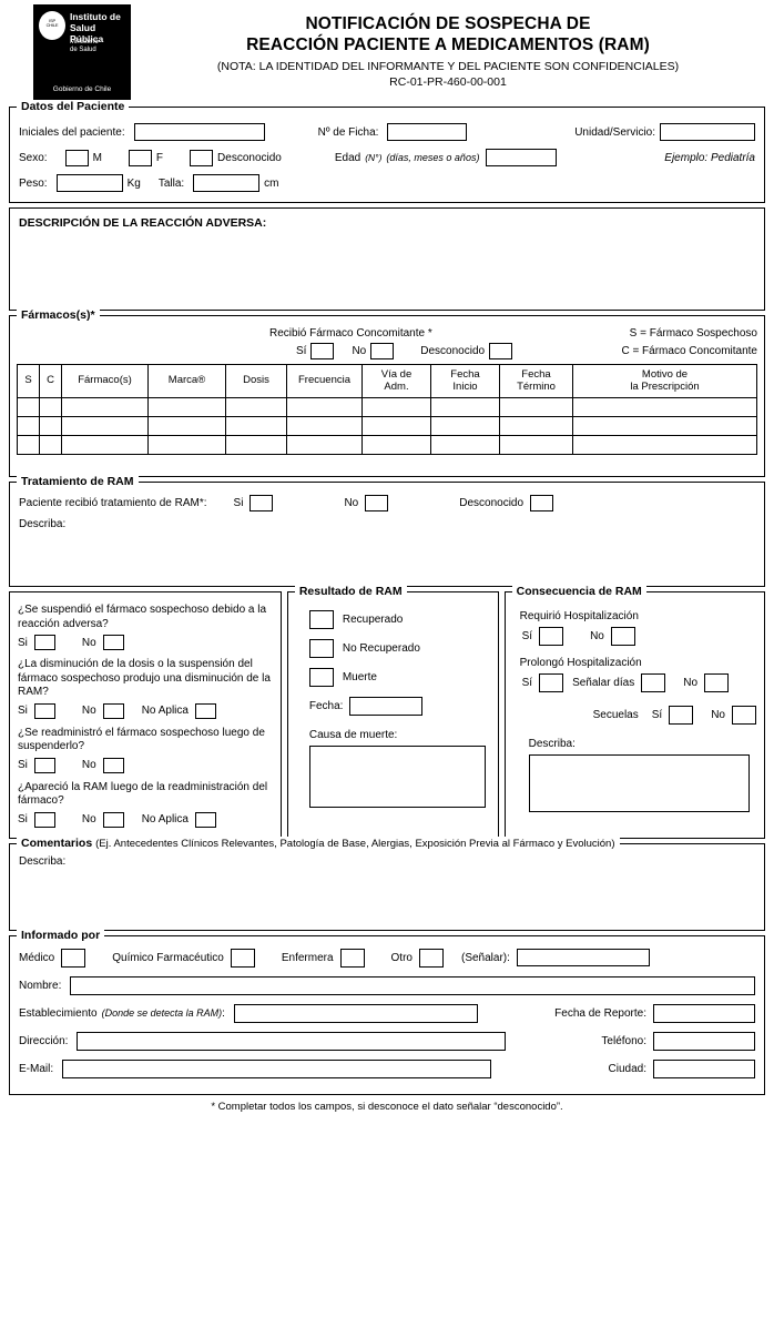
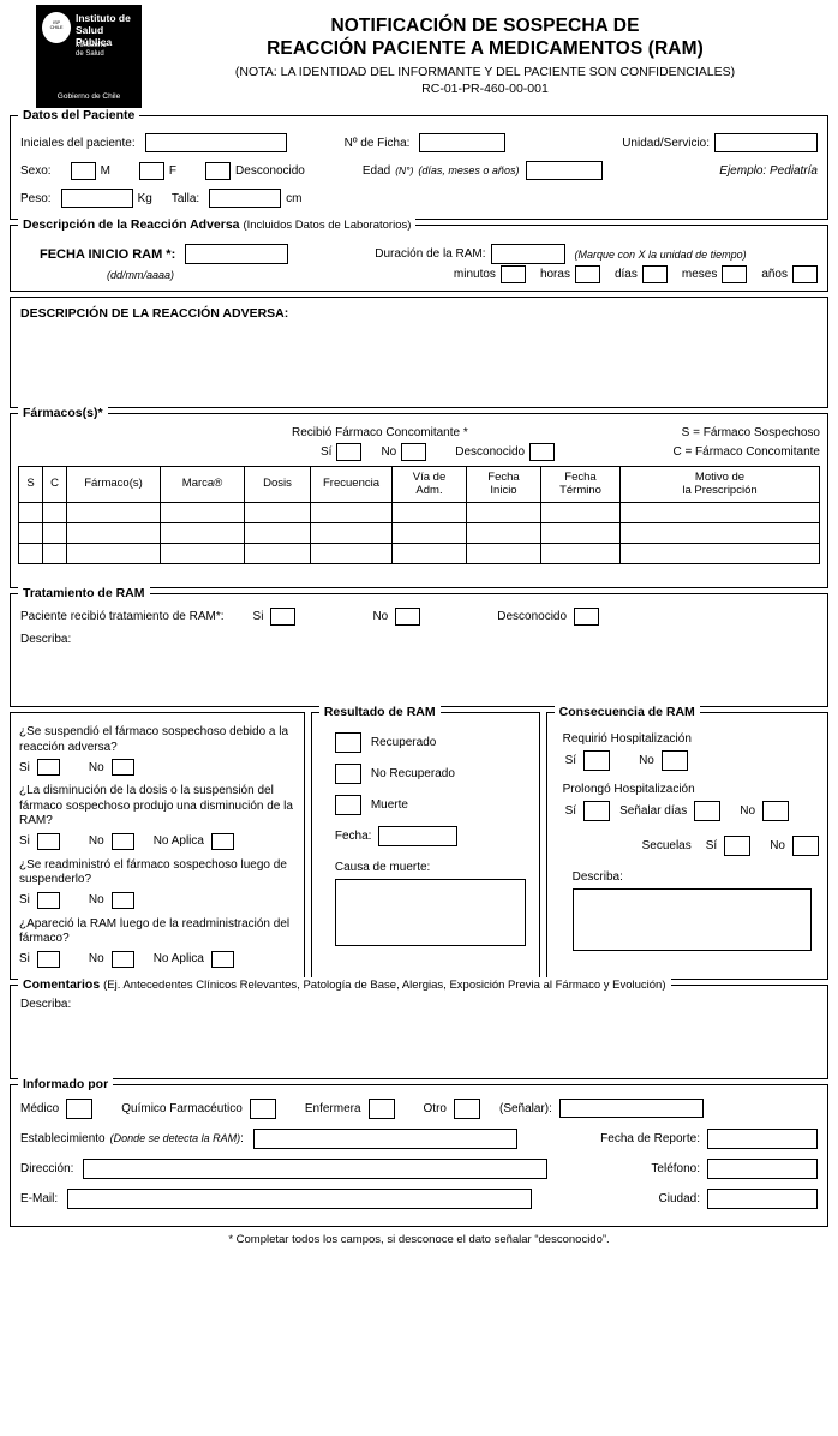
  Instituto de
  Salud Pública
  NOTIFICACIÓN DE SOSPECHA DE
  REACCIÓN PACIENTE A MEDICAMENTOS (RAM)
  (NOTA: LA IDENTIDAD DEL INFORMANTE Y DEL PACIENTE SON CONFIDENCIALES)
  RC-01-PR-460-00-001
  Datos del Paciente
  Iniciales del paciente:
  Nº de Ficha:
  Unidad/Servicio:
  Sexo:
  M
  F
  Desconocido
  Edad
  (N°)
  (días, meses o años)
  Ejemplo: Pediatría
  Peso:
  Kg
  Talla:
  cm
+ Descripción de la Reacción Adversa (Incluidos Datos de Laboratorios)
+ FECHA INICIO RAM *:
+ Duración de la RAM:
+ (Marque con X la unidad de tiempo)
+ (dd/mm/aaaa)
+ minutos
+ horas
+ días
+ meses
+ años
  DESCRIPCIÓN DE LA REACCIÓN ADVERSA:
  Fármacos(s)*
  Recibió Fármaco Concomitante *
  S = Fármaco Sospechoso
  Sí
  No
  Desconocido
  C = Fármaco Concomitante
  S	C	Fármaco(s)	Marca®	Dosis	Frecuencia	Vía deAdm.	FechaInicio	FechaTérmino	Motivo dela Prescripción
  Tratamiento de RAM
  Paciente recibió tratamiento de RAM*:
  Si
  No
  Desconocido
  Describa:
  ¿Se suspendió el fármaco sospechoso debido a la reacción adversa?
  Si
  No
  ¿La disminución de la dosis o la suspensión del fármaco sospechoso produjo una disminución de la RAM?
  Si
  No
  No Aplica
  ¿Se readministró el fármaco sospechoso luego de suspenderlo?
  Si
  No
  ¿Apareció la RAM luego de la readministración del fármaco?
  Si
  No
  No Aplica
  Resultado de RAM
  Recuperado
  No Recuperado
  Muerte
  Fecha:
  Causa de muerte:
  Consecuencia de RAM
  Requirió Hospitalización
  Sí
  No
  Prolongó Hospitalización
  Sí
  Señalar días
  No
  Secuelas
  Sí
  No
  Describa:
  Comentarios (Ej. Antecedentes Clínicos Relevantes, Patología de Base, Alergias, Exposición Previa al Fármaco y Evolución)
  Describa:
  Informado por
  Médico
  Químico Farmacéutico
  Enfermera
  Otro
  (Señalar):
- Nombre:
  Establecimiento
  (Donde se detecta la RAM)
  :
  Fecha de Reporte:
  Dirección:
  Teléfono:
  E-Mail:
  Ciudad:
  * Completar todos los campos, si desconoce el dato señalar “desconocido”.
